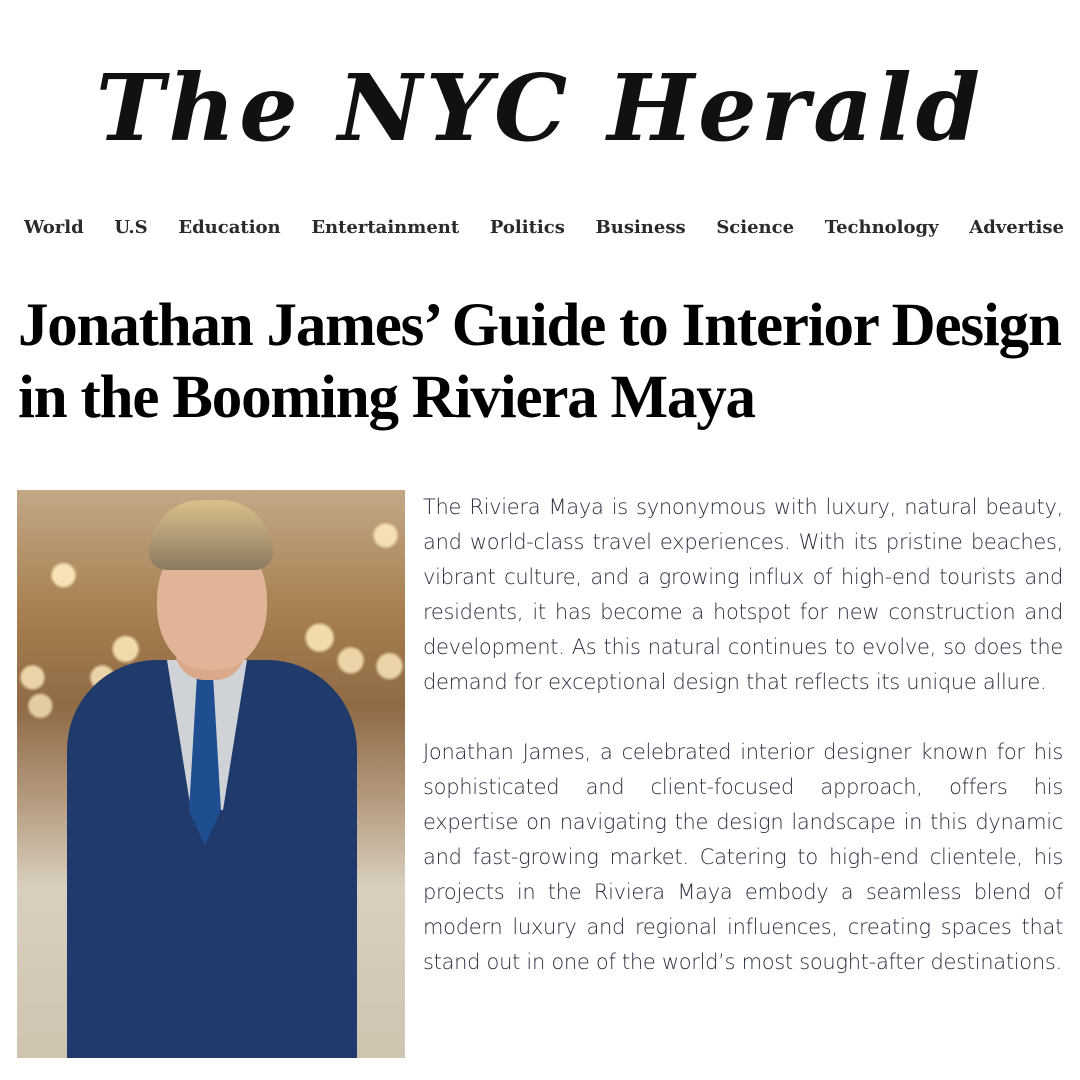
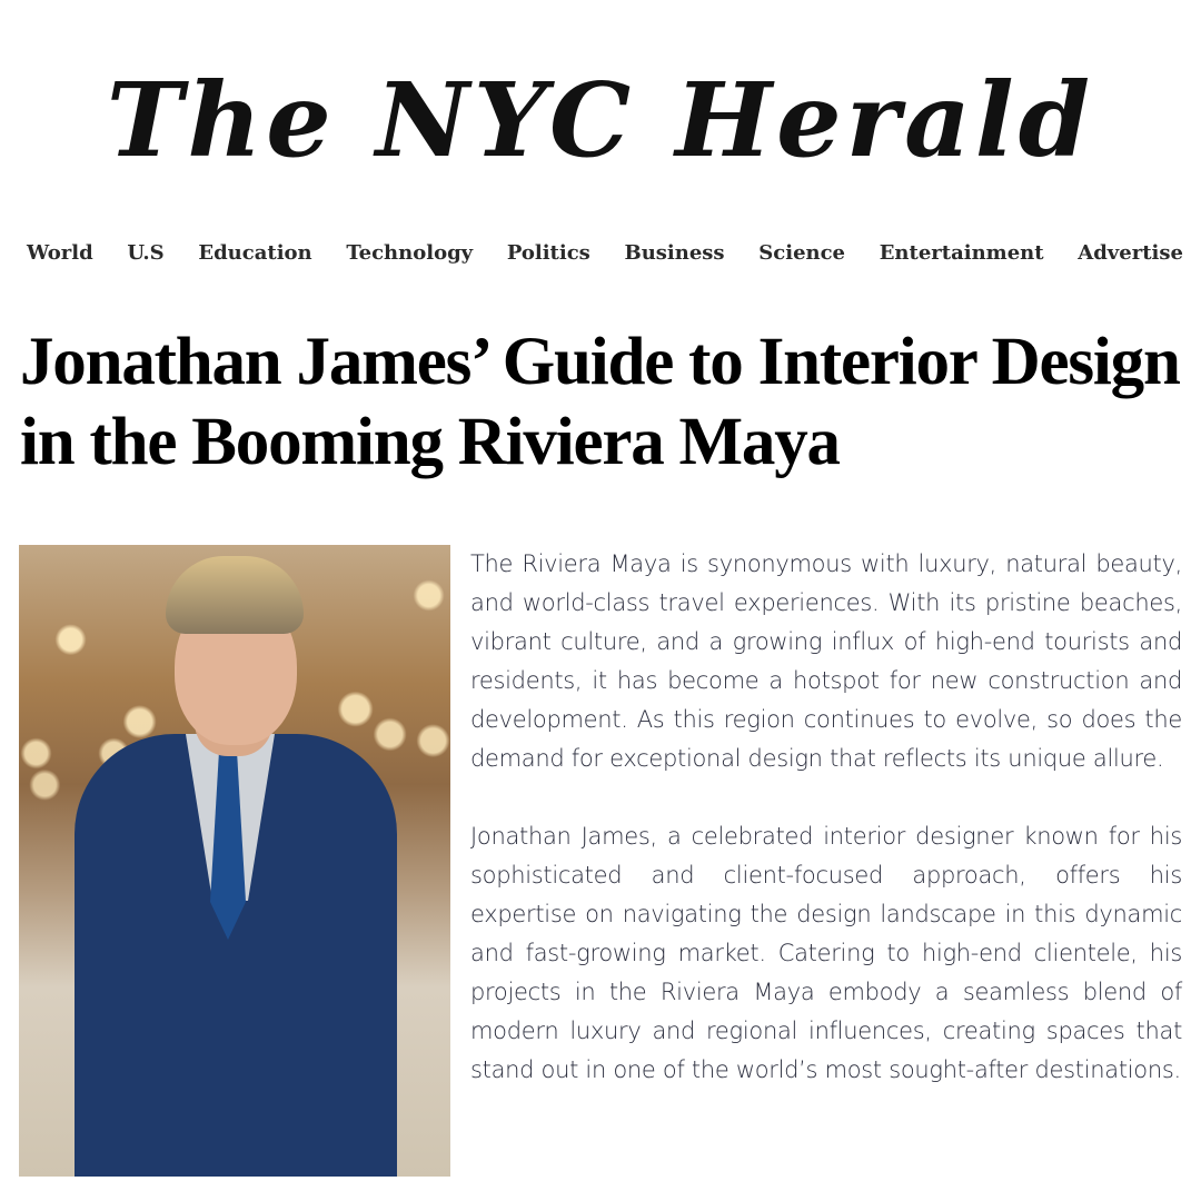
  The NYC Herald
  World
  U.S
  Education
- Entertainment
+ Technology
  Politics
  Business
  Science
- Technology
+ Entertainment
  Advertise
  Jonathan James’ Guide to Interior Design in the Booming Riviera Maya
- The Riviera Maya is synonymous with luxury, natural beauty, and world-class travel experiences. With its pristine beaches, vibrant culture, and a growing influx of high-end tourists and residents, it has become a hotspot for new construction and development. As this natural continues to evolve, so does the demand for exceptional design that reflects its unique allure.
+ The Riviera Maya is synonymous with luxury, natural beauty, and world-class travel experiences. With its pristine beaches, vibrant culture, and a growing influx of high-end tourists and residents, it has become a hotspot for new construction and development. As this region continues to evolve, so does the demand for exceptional design that reflects its unique allure.
  Jonathan James, a celebrated interior designer known for his sophisticated and client-focused approach, offers his expertise on navigating the design landscape in this dynamic and fast-growing market. Catering to high-end clientele, his projects in the Riviera Maya embody a seamless blend of modern luxury and regional influences, creating spaces that stand out in one of the world’s most sought-after destinations.
